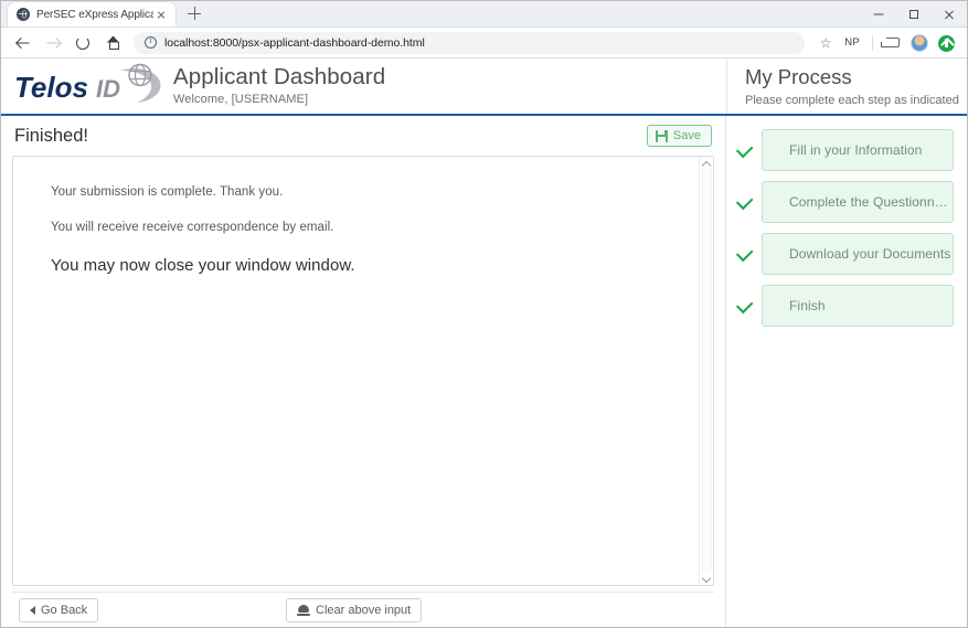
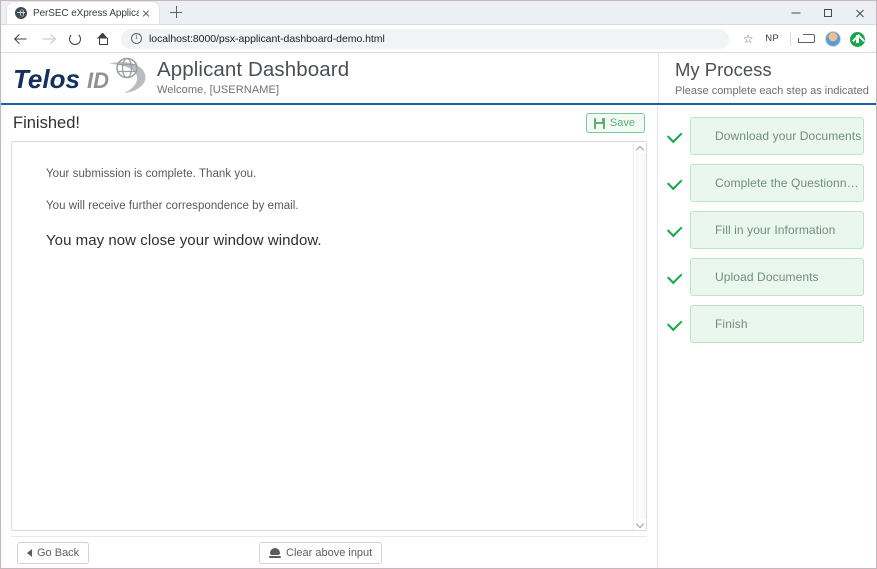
  PerSEC eXpress Applic
  localhost:8000/psx-applicant-dashboard-demo.html
  ☆
  NP
  Telos
  ID
  Applicant Dashboard
  Welcome, [USERNAME]
  My Process
  Please complete each step as indicated
  Finished!
  Save
  Your submission is complete. Thank you.
- You will receive receive correspondence by email.
+ You will receive further correspondence by email.
  You may now close your window window.
  Go Back
  Clear above input
- Fill in your Information
+ Download your Documents
  Complete the Questionnaire
- Download your Documents
+ Fill in your Information
+ Upload Documents
  Finish
